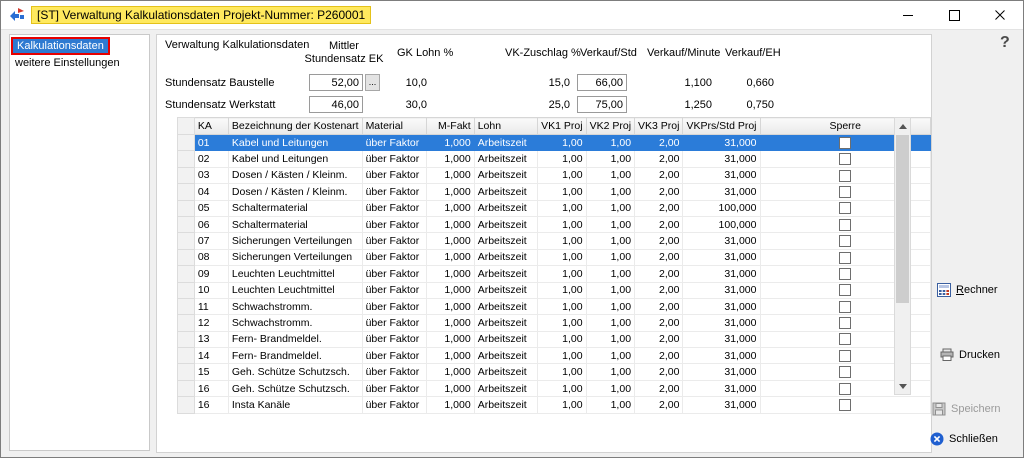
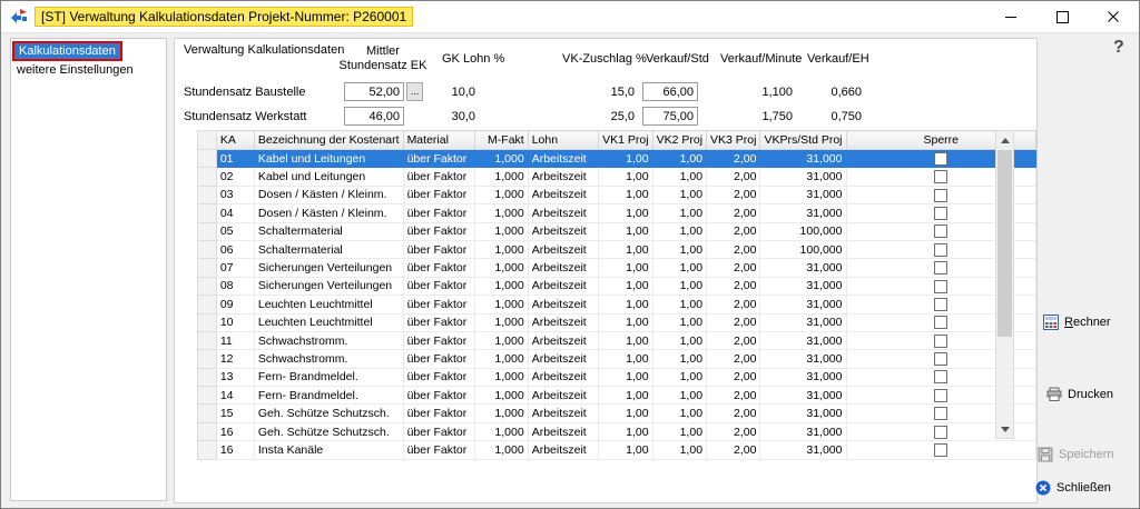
  [ST] Verwaltung Kalkulationsdaten Projekt-Nummer: P260001
  Kalkulationsdaten
  weitere Einstellungen
  Verwaltung Kalkulationsdaten
  Mittler
  Stundensatz EK
  GK Lohn %
  VK-Zuschlag %
  Verkauf/Std
  Verkauf/Minute
  Verkauf/EH
  Stundensatz Baustelle
  52,00
  ...
  10,0
  15,0
  66,00
  1,100
  0,660
  Stundensatz Werkstatt
  46,00
  30,0
  25,0
  75,00
- 1,250
+ 1,750
  0,750
  	KA	Bezeichnung der Kostenart	Material	M-Fakt	Lohn	VK1 Proj	VK2 Proj	VK3 Proj	VKPrs/Std Proj	Sperre
  	01	Kabel und Leitungen	über Faktor	1,000	Arbeitszeit	1,00	1,00	2,00	31,000
  	02	Kabel und Leitungen	über Faktor	1,000	Arbeitszeit	1,00	1,00	2,00	31,000
  	03	Dosen / Kästen / Kleinm.	über Faktor	1,000	Arbeitszeit	1,00	1,00	2,00	31,000
  	04	Dosen / Kästen / Kleinm.	über Faktor	1,000	Arbeitszeit	1,00	1,00	2,00	31,000
  	05	Schaltermaterial	über Faktor	1,000	Arbeitszeit	1,00	1,00	2,00	100,000
  	06	Schaltermaterial	über Faktor	1,000	Arbeitszeit	1,00	1,00	2,00	100,000
  	07	Sicherungen Verteilungen	über Faktor	1,000	Arbeitszeit	1,00	1,00	2,00	31,000
  	08	Sicherungen Verteilungen	über Faktor	1,000	Arbeitszeit	1,00	1,00	2,00	31,000
  	09	Leuchten Leuchtmittel	über Faktor	1,000	Arbeitszeit	1,00	1,00	2,00	31,000
  	10	Leuchten Leuchtmittel	über Faktor	1,000	Arbeitszeit	1,00	1,00	2,00	31,000
  	11	Schwachstromm.	über Faktor	1,000	Arbeitszeit	1,00	1,00	2,00	31,000
  	12	Schwachstromm.	über Faktor	1,000	Arbeitszeit	1,00	1,00	2,00	31,000
  	13	Fern- Brandmeldel.	über Faktor	1,000	Arbeitszeit	1,00	1,00	2,00	31,000
  	14	Fern- Brandmeldel.	über Faktor	1,000	Arbeitszeit	1,00	1,00	2,00	31,000
  	15	Geh. Schütze Schutzsch.	über Faktor	1,000	Arbeitszeit	1,00	1,00	2,00	31,000
  	16	Geh. Schütze Schutzsch.	über Faktor	1,000	Arbeitszeit	1,00	1,00	2,00	31,000
  	16	Insta Kanäle	über Faktor	1,000	Arbeitszeit	1,00	1,00	2,00	31,000
  ?
  Rechner
  Drucken
  Speichern
  Schließen
